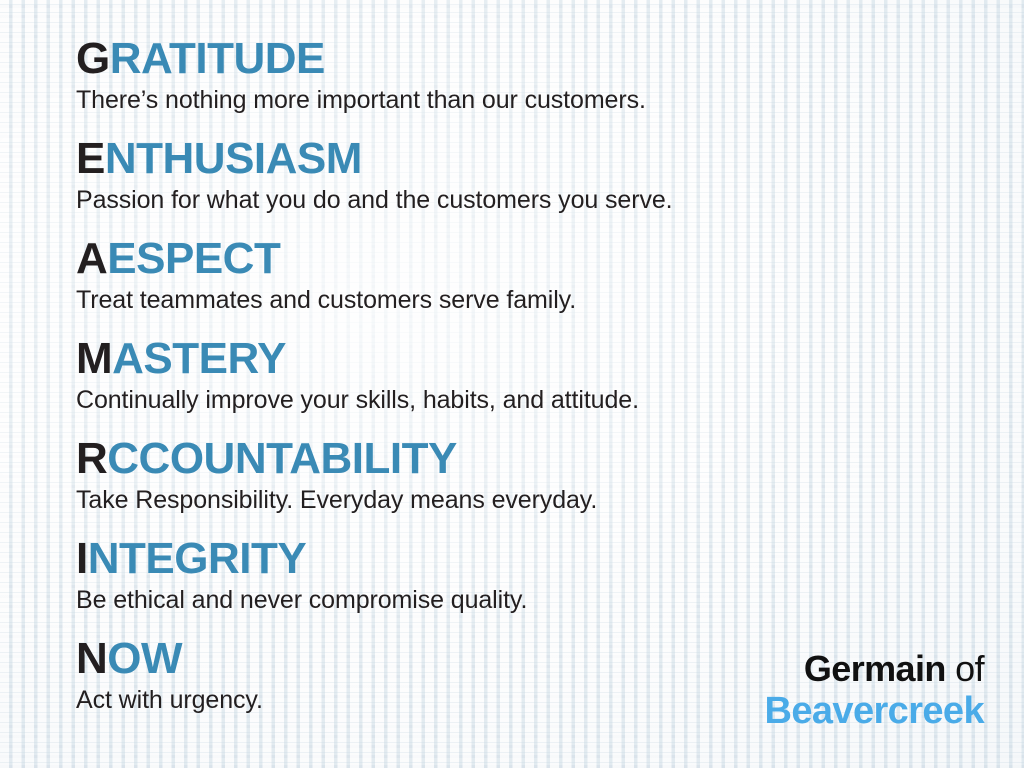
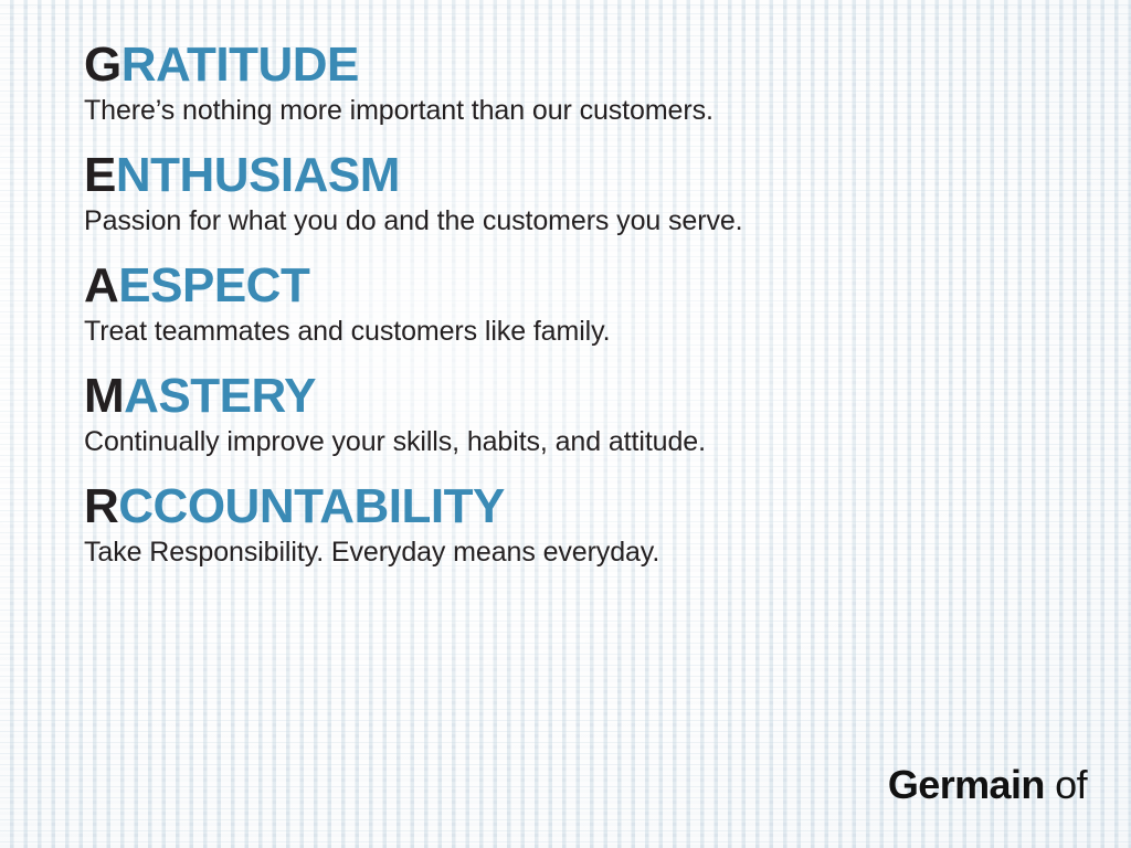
  GRATITUDE
  There’s nothing more important than our customers.
  ENTHUSIASM
  Passion for what you do and the customers you serve.
  AESPECT
- Treat teammates and customers serve family.
+ Treat teammates and customers like family.
  MASTERY
  Continually improve your skills, habits, and attitude.
  RCCOUNTABILITY
  Take Responsibility. Everyday means everyday.
- INTEGRITY
- Be ethical and never compromise quality.
- NOW
- Act with urgency.
  Germain of
- Beavercreek
